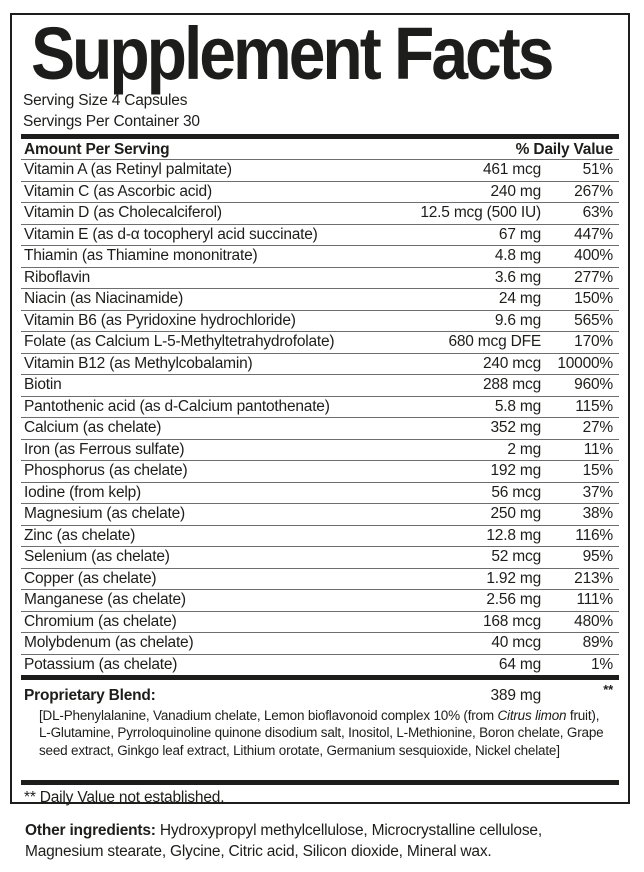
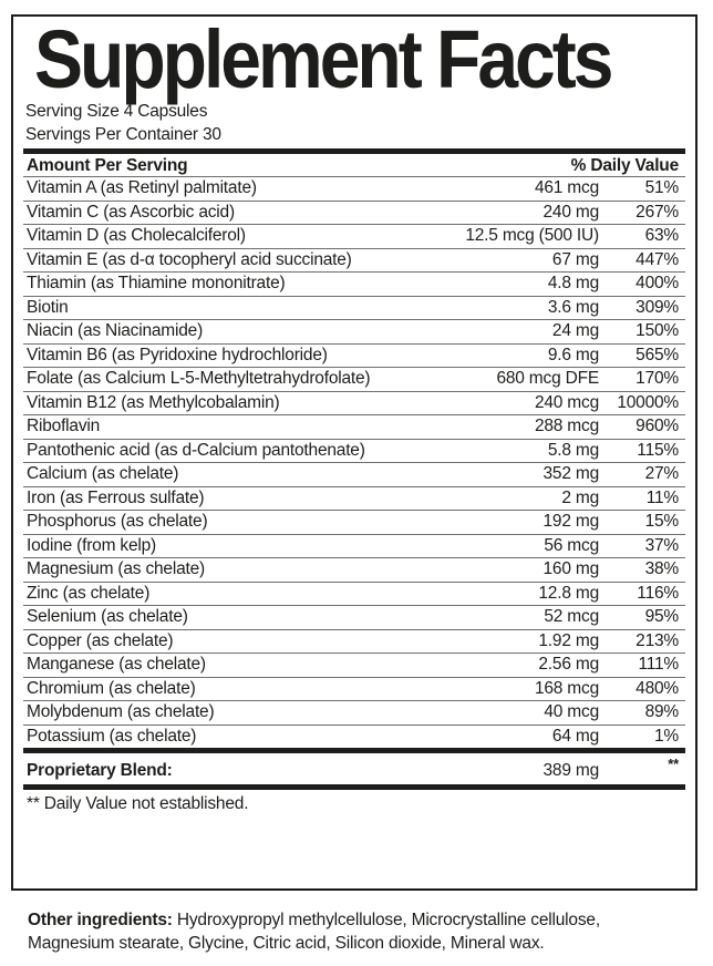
  Supplement Facts
  Serving Size 4 Capsules
  Servings Per Container 30
  Amount Per Serving
  % Daily Value
  Vitamin A (as Retinyl palmitate)
  461 mcg
  51%
  Vitamin C (as Ascorbic acid)
  240 mg
  267%
  Vitamin D (as Cholecalciferol)
  12.5 mcg (500 IU)
  63%
  Vitamin E (as d-α tocopheryl acid succinate)
  67 mg
  447%
  Thiamin (as Thiamine mononitrate)
  4.8 mg
  400%
- Riboflavin
+ Biotin
  3.6 mg
- 277%
+ 309%
  Niacin (as Niacinamide)
  24 mg
  150%
  Vitamin B6 (as Pyridoxine hydrochloride)
  9.6 mg
  565%
  Folate (as Calcium L-5-Methyltetrahydrofolate)
  680 mcg DFE
  170%
  Vitamin B12 (as Methylcobalamin)
  240 mcg
  10000%
- Biotin
+ Riboflavin
  288 mcg
  960%
  Pantothenic acid (as d-Calcium pantothenate)
  5.8 mg
  115%
  Calcium (as chelate)
  352 mg
  27%
  Iron (as Ferrous sulfate)
  2 mg
  11%
  Phosphorus (as chelate)
  192 mg
  15%
  Iodine (from kelp)
  56 mcg
  37%
  Magnesium (as chelate)
- 250 mg
+ 160 mg
  38%
  Zinc (as chelate)
  12.8 mg
  116%
  Selenium (as chelate)
  52 mcg
  95%
  Copper (as chelate)
  1.92 mg
  213%
  Manganese (as chelate)
  2.56 mg
  111%
  Chromium (as chelate)
  168 mcg
  480%
  Molybdenum (as chelate)
  40 mcg
  89%
  Potassium (as chelate)
  64 mg
  1%
  Proprietary Blend:
  389 mg
  **
- [DL-Phenylalanine, Vanadium chelate, Lemon bioflavonoid complex 10% (from Citrus limon fruit), L-Glutamine, Pyrroloquinoline quinone disodium salt, Inositol, L-Methionine, Boron chelate, Grape seed extract, Ginkgo leaf extract, Lithium orotate, Germanium sesquioxide, Nickel chelate]
  ** Daily Value not established.
  Other ingredients: Hydroxypropyl methylcellulose, Microcrystalline cellulose, Magnesium stearate, Glycine, Citric acid, Silicon dioxide, Mineral wax.
